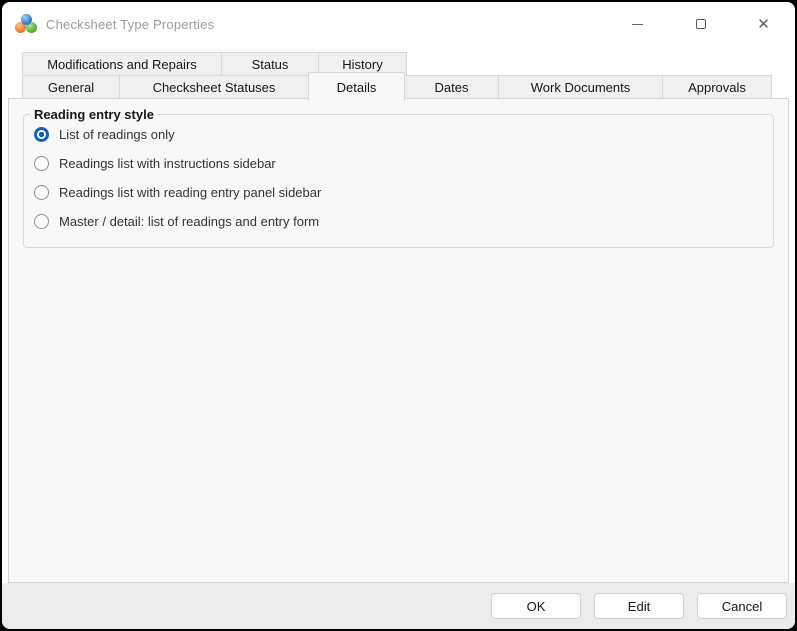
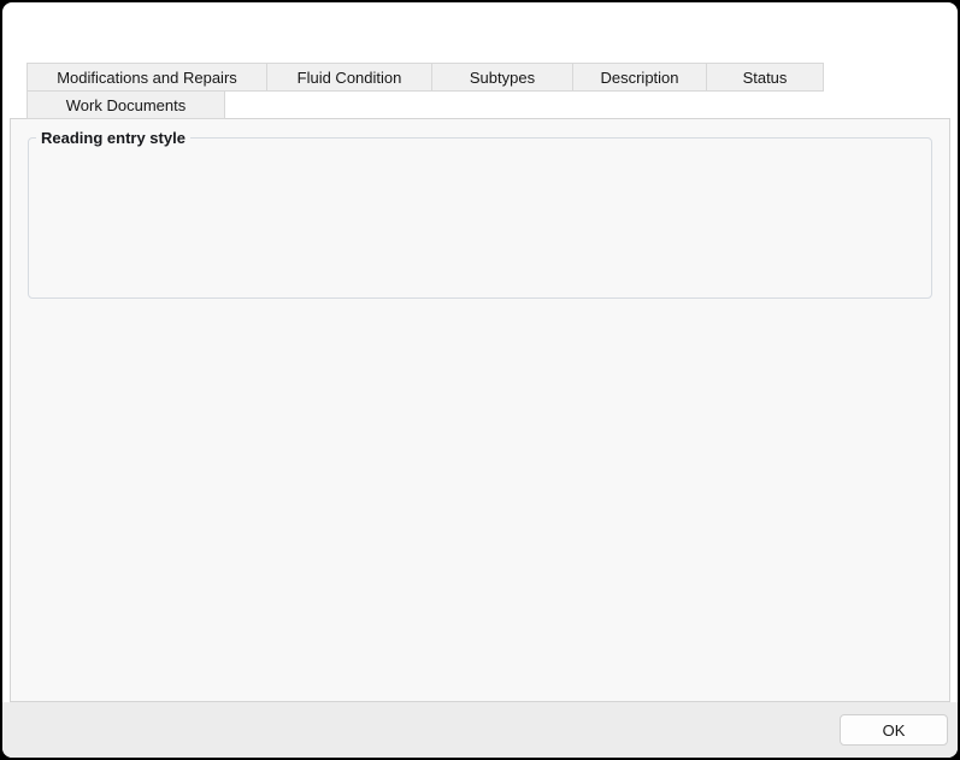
- Checksheet Type Properties
- ✕
  Modifications and Repairs
+ Fluid Condition
+ Subtypes
+ Description
  Status
- History
- General
- Checksheet Statuses
- Details
- Dates
  Work Documents
- Approvals
  Reading entry style
- List of readings only
- Readings list with instructions sidebar
- Readings list with reading entry panel sidebar
- Master / detail: list of readings and entry form
  OK
- Edit
- Cancel
